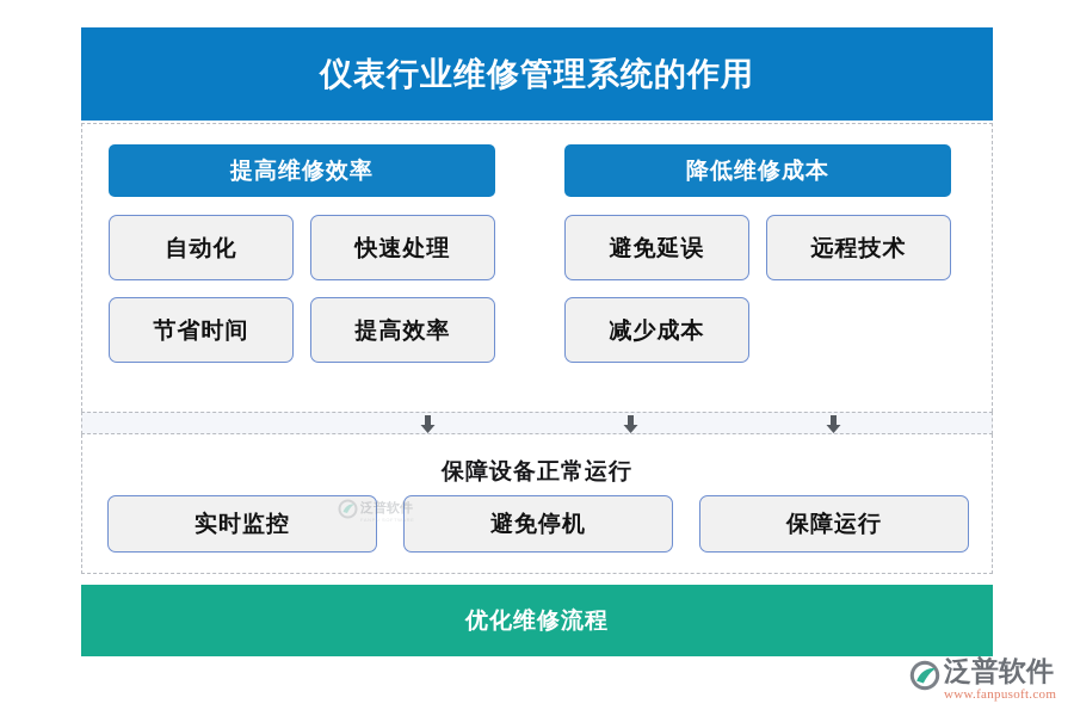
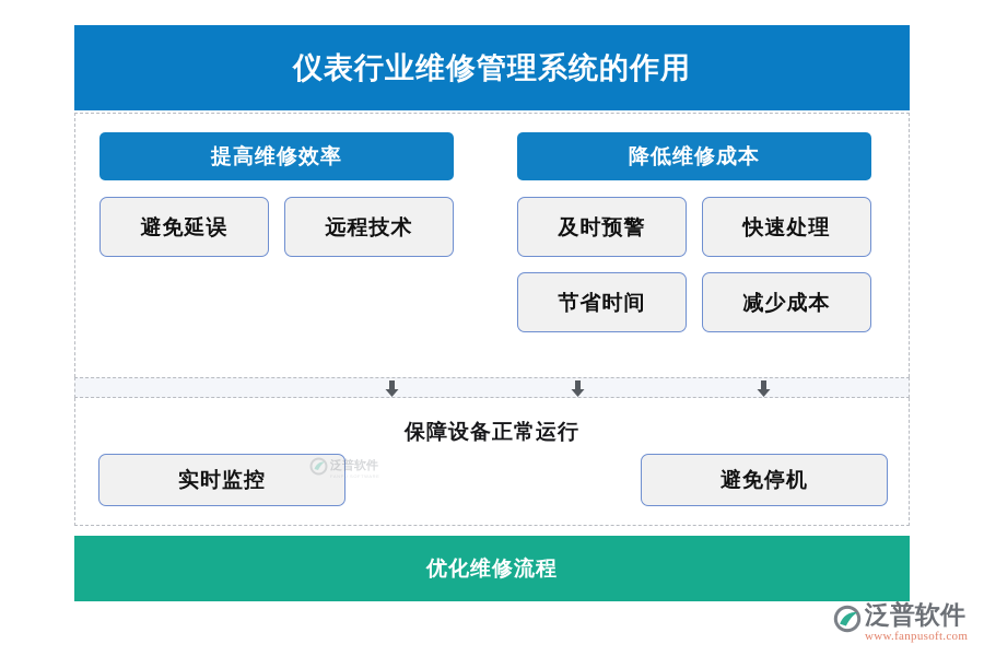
  仪表行业维修管理系统的作用
  提高维修效率
- 自动化
- 快速处理
+ 避免延误
- 节省时间
+ 远程技术
- 提高效率
  降低维修成本
+ 及时预警
- 避免延误
+ 快速处理
- 远程技术
+ 节省时间
  减少成本
  保障设备正常运行
  实时监控
  避免停机
- 保障运行
  泛普软件
  优化维修流程
  泛普软件
  www.fanpusoft.com
